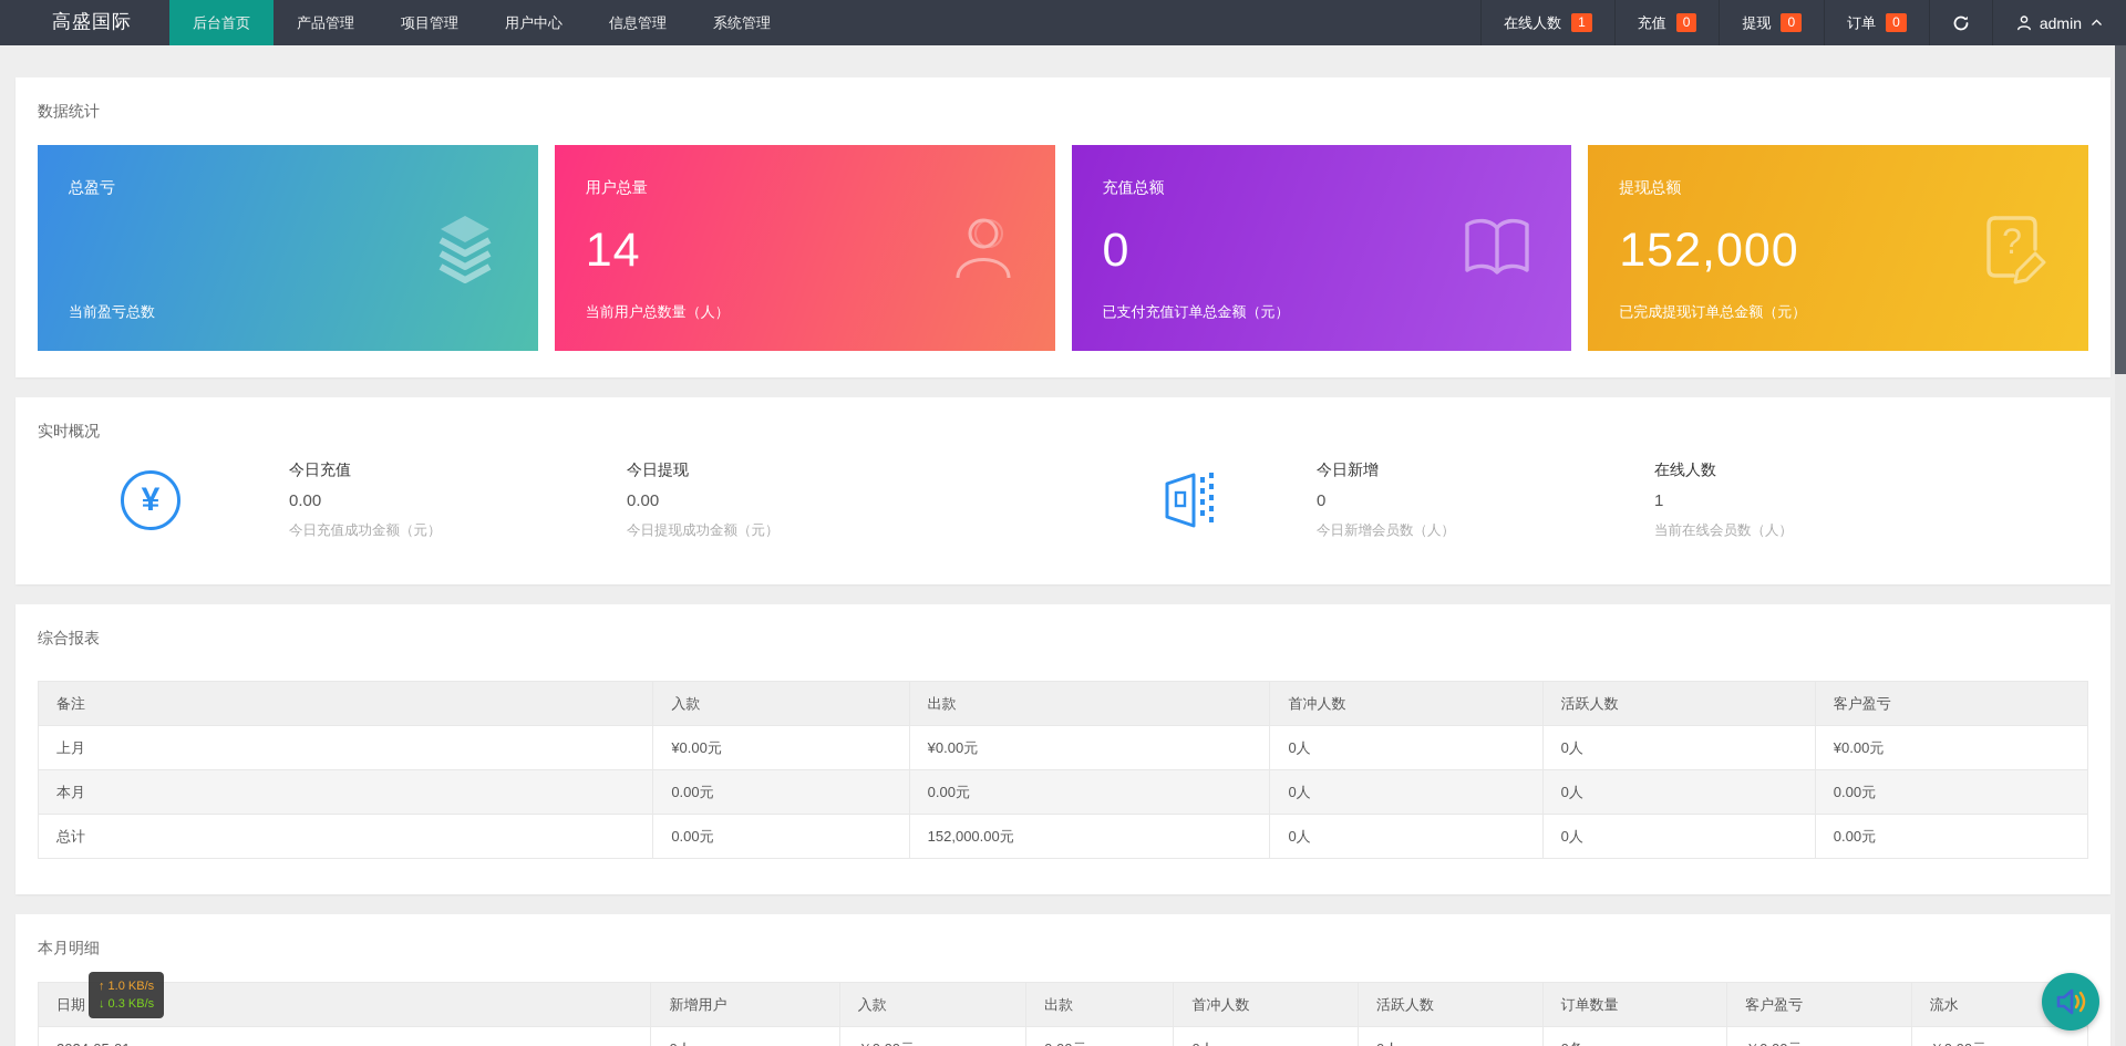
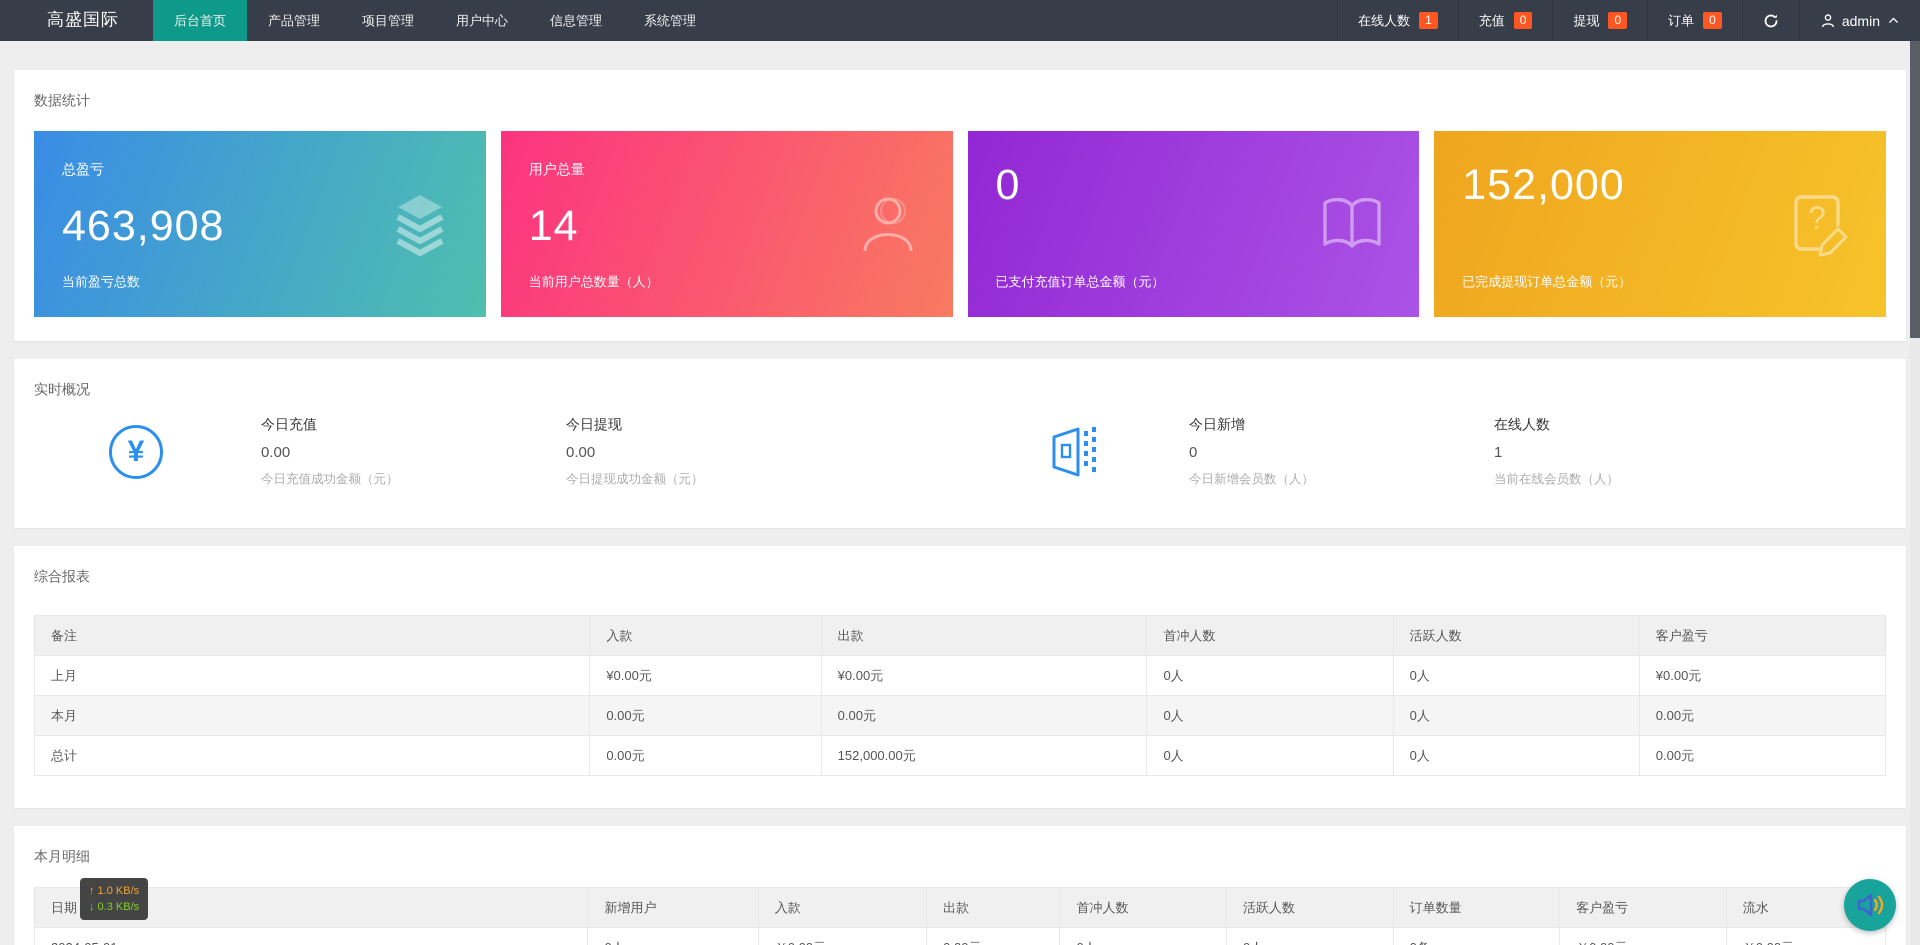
  高盛国际
  后台首页
  产品管理
  项目管理
  用户中心
  信息管理
  系统管理
  在线人数
  1
  充值
  0
  提现
  0
  订单
  0
  admin
  数据统计
  总盈亏
+ 463,908
  当前盈亏总数
  用户总量
  14
  当前用户总数量（人）
- 充值总额
  0
  已支付充值订单总金额（元）
- 提现总额
  152,000
  已完成提现订单总金额（元）
  ?
  实时概况
  ¥
  今日充值
  0.00
  今日充值成功金额（元）
  今日提现
  0.00
  今日提现成功金额（元）
  今日新增
  0
  今日新增会员数（人）
  在线人数
  1
  当前在线会员数（人）
  综合报表
  备注	入款	出款	首冲人数	活跃人数	客户盈亏
  上月	¥0.00元	¥0.00元	0人	0人	¥0.00元
  本月	0.00元	0.00元	0人	0人	0.00元
  总计	0.00元	152,000.00元	0人	0人	0.00元
  本月明细
  日期	新增用户	入款	出款	首冲人数	活跃人数	订单数量	客户盈亏	流水
  ↑ 1.0 KB/s
  ↓ 0.3 KB/s
